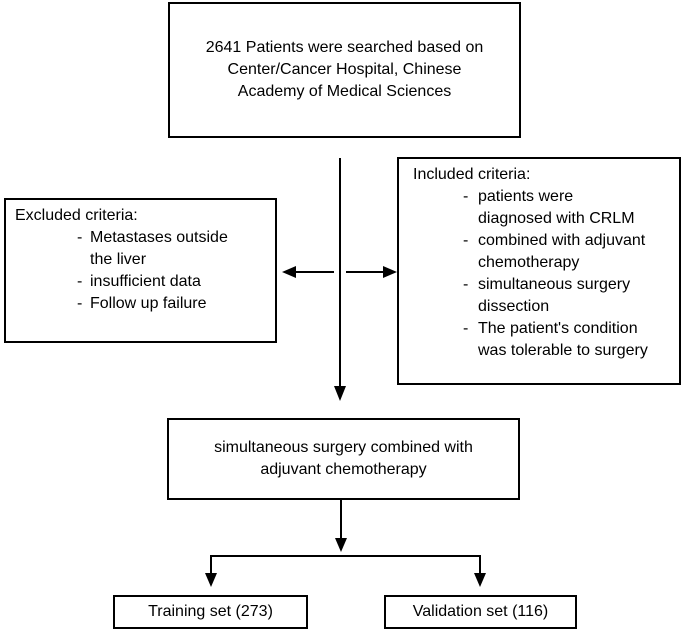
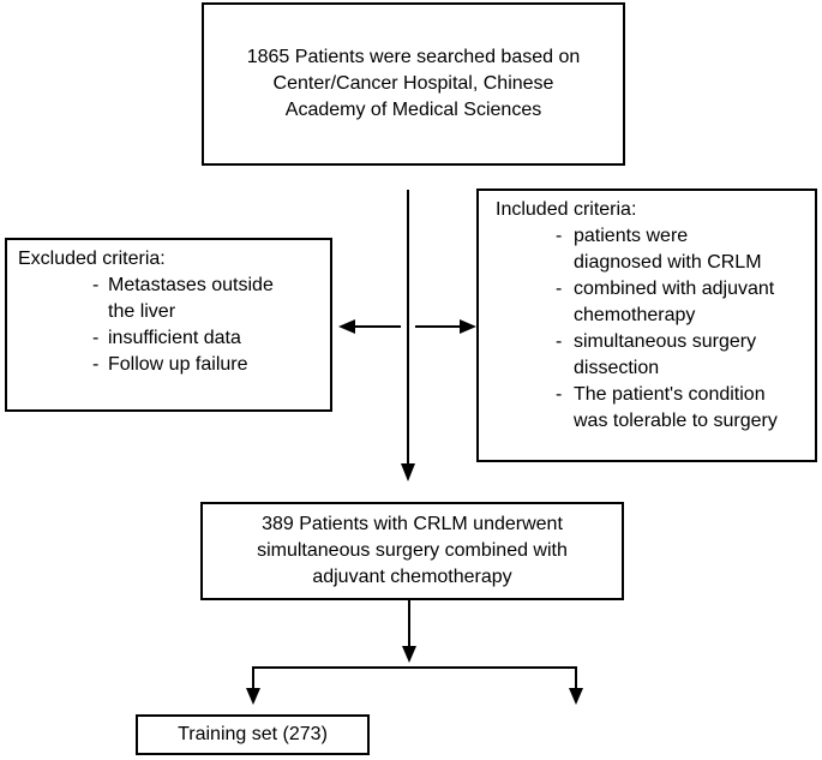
- 2641 Patients were searched based on
+ 1865 Patients were searched based on
  Center/Cancer Hospital, Chinese
  Academy of Medical Sciences
  Excluded criteria:
  -
  Metastases outside
  the liver
  -
  insufficient data
  -
  Follow up failure
  Included criteria:
  -
  patients were
  diagnosed with CRLM
  -
  combined with adjuvant
  chemotherapy
  -
  simultaneous surgery
  dissection
  -
  The patient's condition
  was tolerable to surgery
+ 389 Patients with CRLM underwent
  simultaneous surgery combined with
  adjuvant chemotherapy
  Training set (273)
- Validation set (116)
